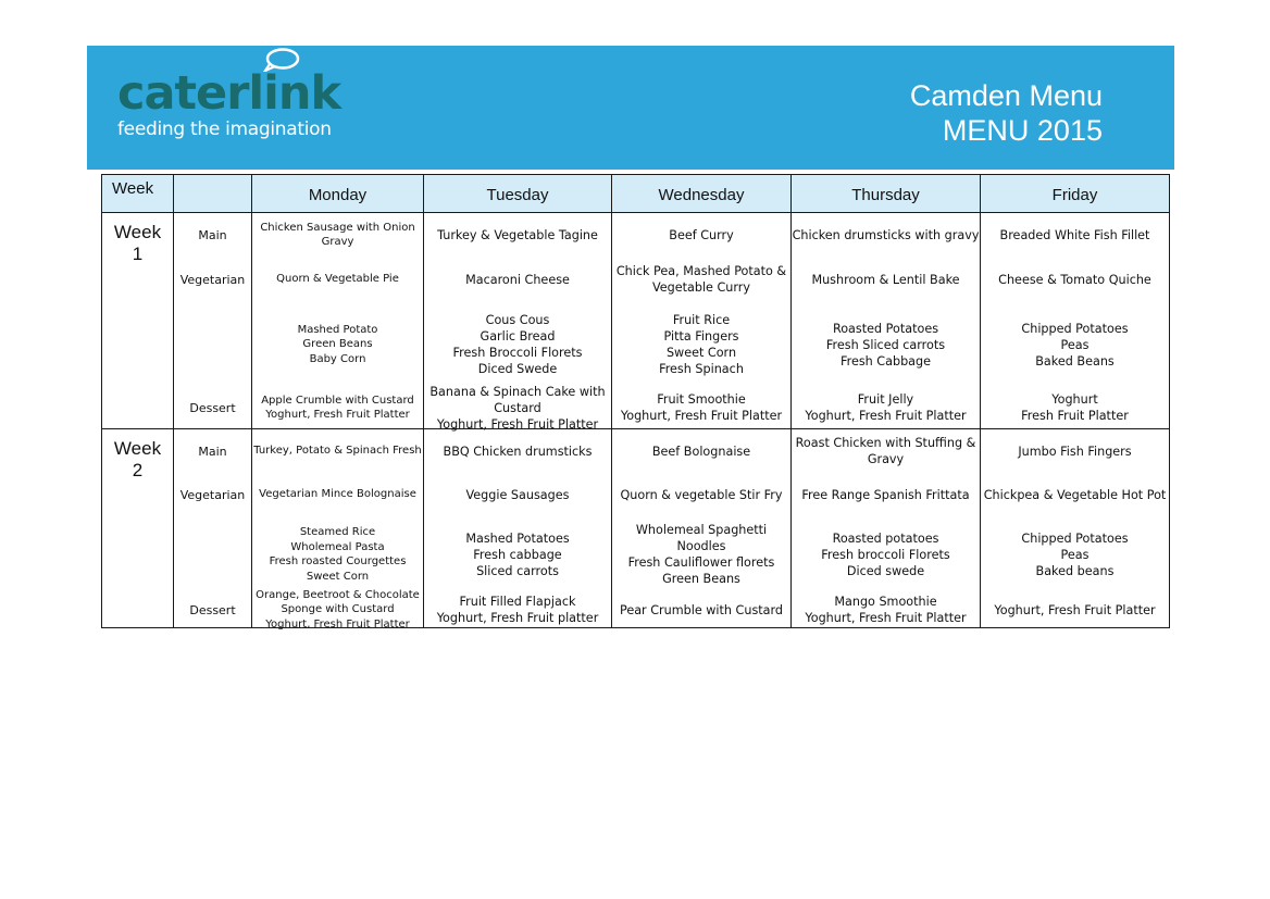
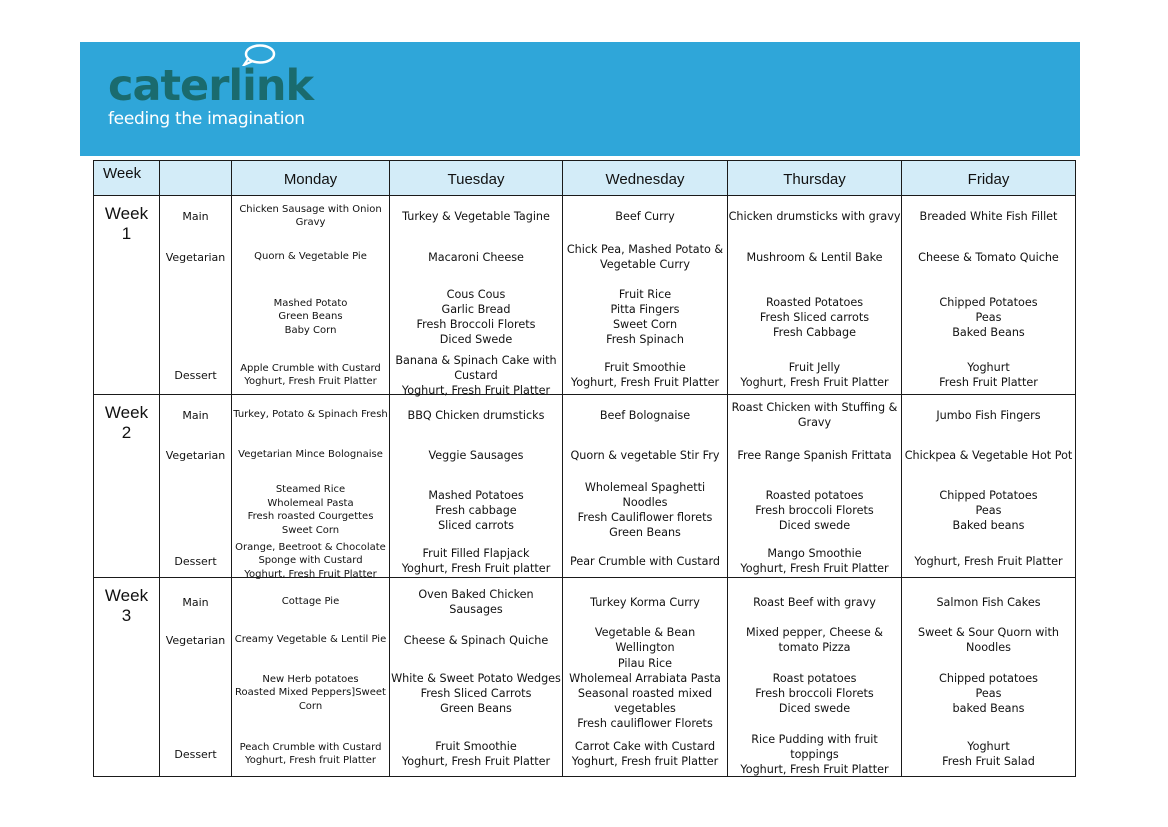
  caterlink
  feeding the imagination
- Camden Menu
- MENU 2015
  Week		Monday	Tuesday	Wednesday	Thursday	Friday
  Week1	MainVegetarianDessert	Chicken Sausage with OnionGravyQuorn & Vegetable PieMashed PotatoGreen BeansBaby CornApple Crumble with CustardYoghurt, Fresh Fruit Platter	Turkey & Vegetable TagineMacaroni CheeseCous CousGarlic BreadFresh Broccoli FloretsDiced SwedeBanana & Spinach Cake withCustardYoghurt, Fresh Fruit Platter	Beef CurryChick Pea, Mashed Potato &Vegetable CurryFruit RicePitta FingersSweet CornFresh SpinachFruit SmoothieYoghurt, Fresh Fruit Platter	Chicken drumsticks with gravyMushroom & Lentil BakeRoasted PotatoesFresh Sliced carrotsFresh CabbageFruit JellyYoghurt, Fresh Fruit Platter	Breaded White Fish FilletCheese & Tomato QuicheChipped PotatoesPeasBaked BeansYoghurtFresh Fruit Platter
  Week2	MainVegetarianDessert	Turkey, Potato & Spinach FreshVegetarian Mince BolognaiseSteamed RiceWholemeal PastaFresh roasted CourgettesSweet CornOrange, Beetroot & ChocolateSponge with CustardYoghurt, Fresh Fruit Platter	BBQ Chicken drumsticksVeggie SausagesMashed PotatoesFresh cabbageSliced carrotsFruit Filled FlapjackYoghurt, Fresh Fruit platter	Beef BolognaiseQuorn & vegetable Stir FryWholemeal SpaghettiNoodlesFresh Cauliflower floretsGreen BeansPear Crumble with Custard	Roast Chicken with Stuffing &GravyFree Range Spanish FrittataRoasted potatoesFresh broccoli FloretsDiced swedeMango SmoothieYoghurt, Fresh Fruit Platter	Jumbo Fish FingersChickpea & Vegetable Hot PotChipped PotatoesPeasBaked beansYoghurt, Fresh Fruit Platter
+ Week3	MainVegetarianDessert	Cottage PieCreamy Vegetable & Lentil PieNew Herb potatoesRoasted Mixed Peppers]SweetCornPeach Crumble with CustardYoghurt, Fresh fruit Platter	Oven Baked ChickenSausagesCheese & Spinach QuicheWhite & Sweet Potato WedgesFresh Sliced CarrotsGreen BeansFruit SmoothieYoghurt, Fresh Fruit Platter	Turkey Korma CurryVegetable & BeanWellingtonPilau RiceWholemeal Arrabiata PastaSeasonal roasted mixedvegetablesFresh cauliflower FloretsCarrot Cake with CustardYoghurt, Fresh fruit Platter	Roast Beef with gravyMixed pepper, Cheese &tomato PizzaRoast potatoesFresh broccoli FloretsDiced swedeRice Pudding with fruittoppingsYoghurt, Fresh Fruit Platter	Salmon Fish CakesSweet & Sour Quorn withNoodlesChipped potatoesPeasbaked BeansYoghurtFresh Fruit Salad
